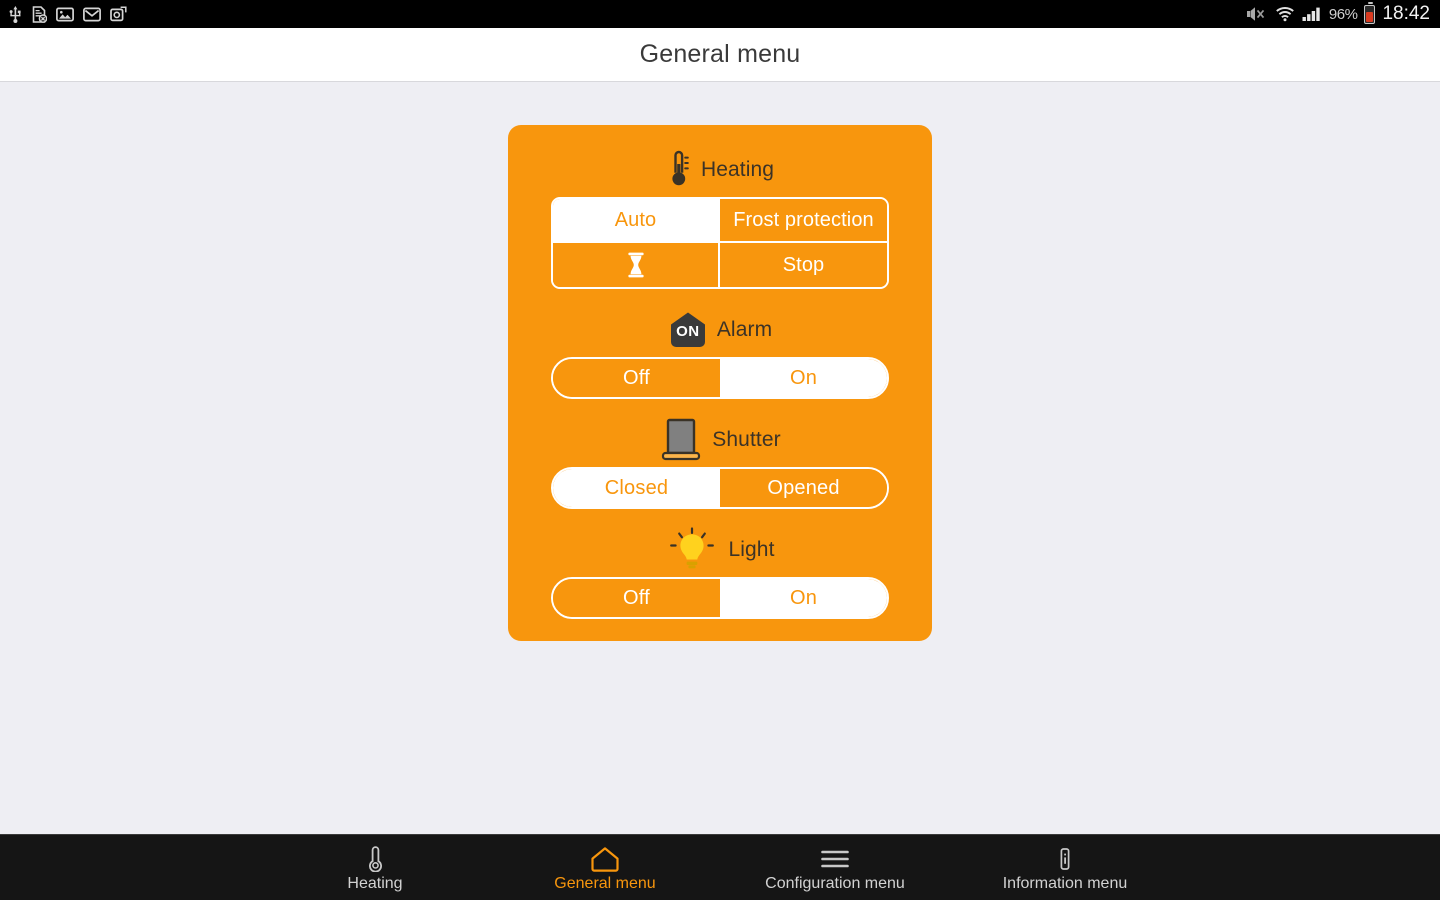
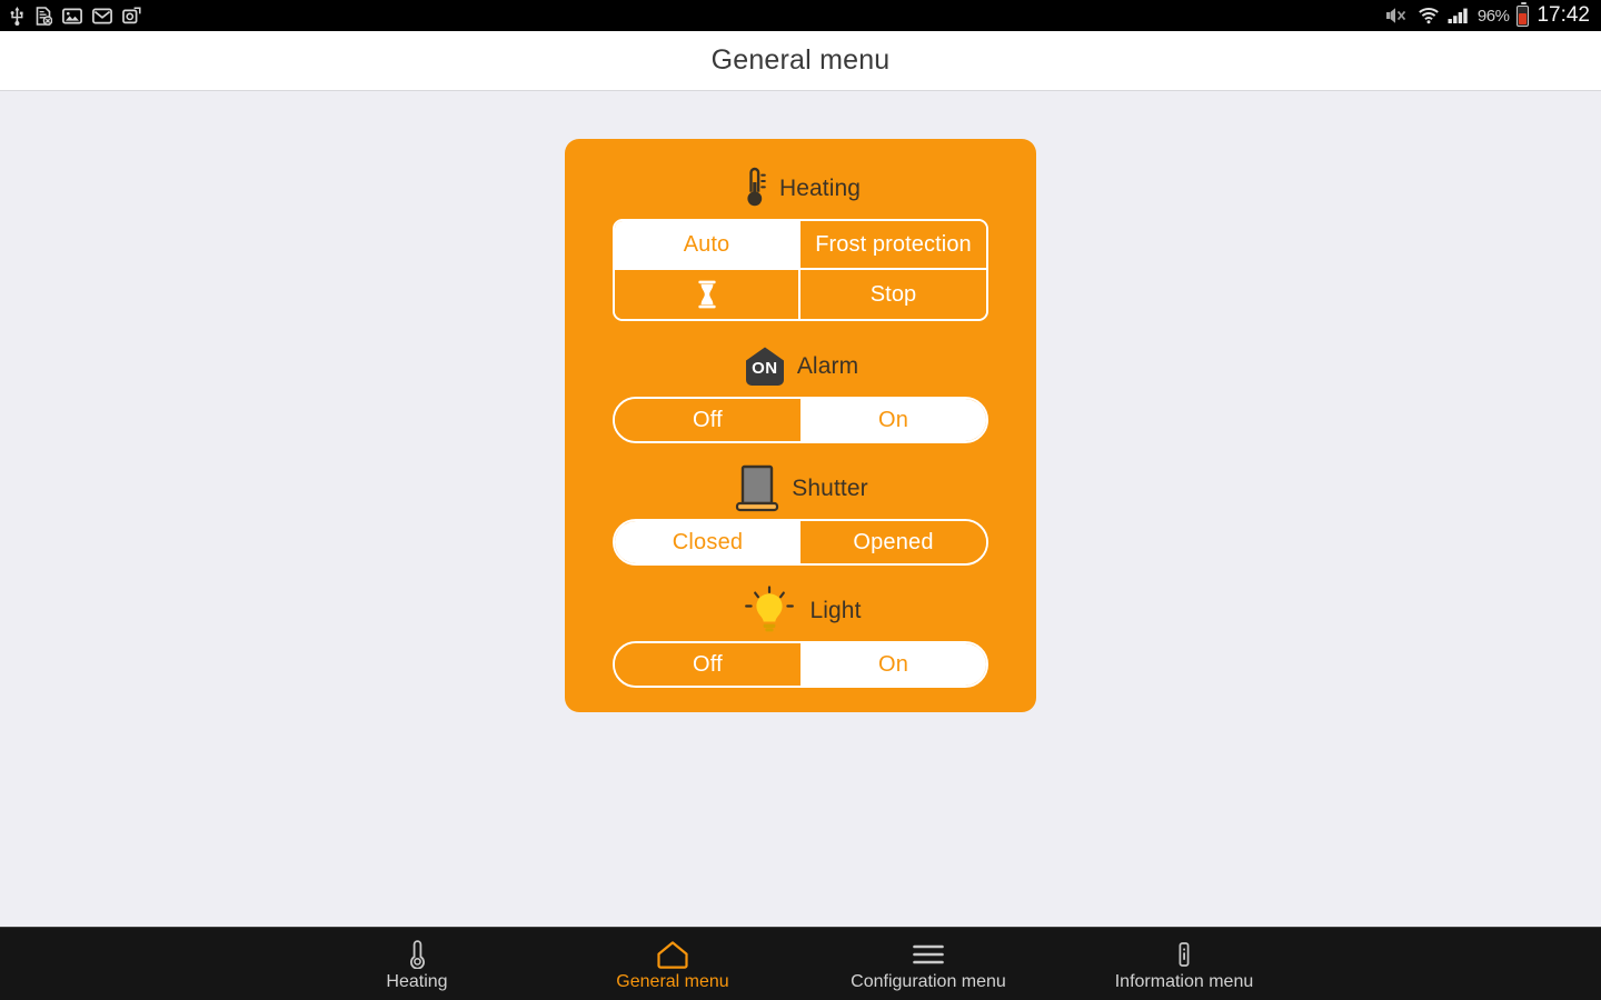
  96%
- 18:42
+ 17:42
  General menu
  Heating
  Auto
  Frost protection
  Stop
  ON
  Alarm
  Off
  On
  Shutter
  Closed
  Opened
  Light
  Off
  On
  Heating
  General menu
  Configuration menu
  Information menu
